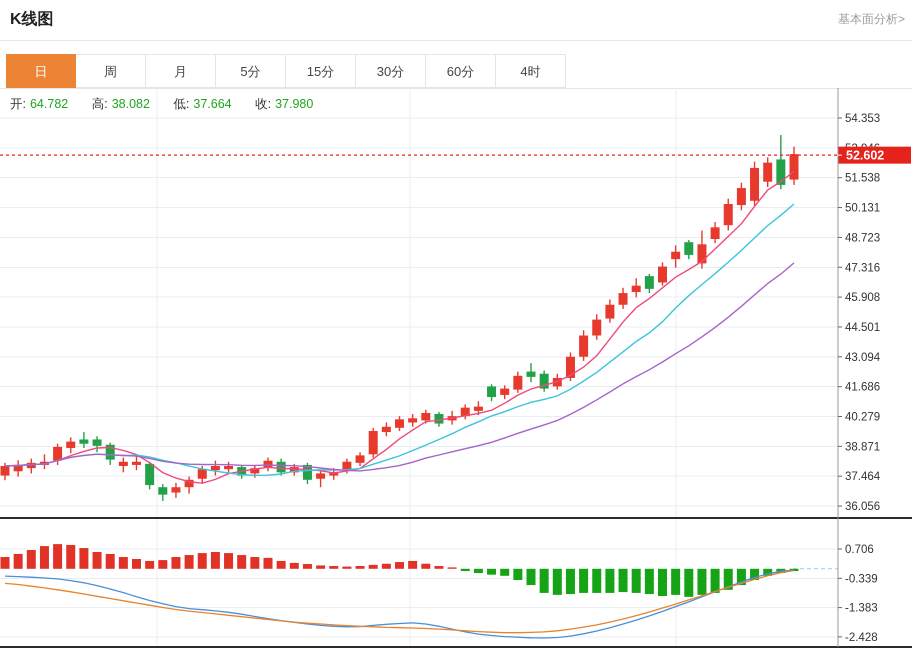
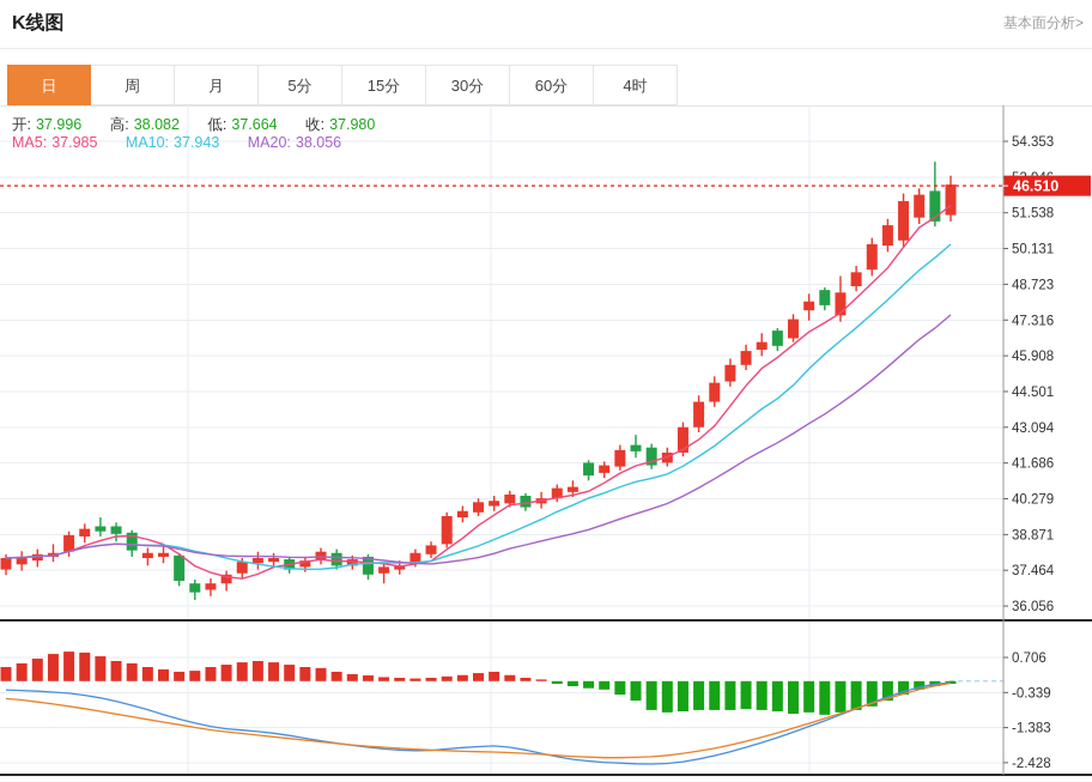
  K线图
  基本面分析>
  日
  周
  月
  5分
  15分
  30分
  60分
  4时
- 开: 64.782 高: 38.082 低: 37.664 收: 37.980
+ 开: 37.996 高: 38.082 低: 37.664 收: 37.980
+ MA5: 37.985 MA10: 37.943 MA20: 38.056
  54.353
  51.538
  50.131
  48.723
  47.316
  45.908
  44.501
  43.094
  41.686
  40.279
  38.871
  37.464
  36.056
  0.706
  -0.339
  -1.383
  -2.428
- 52.602
+ 46.510
